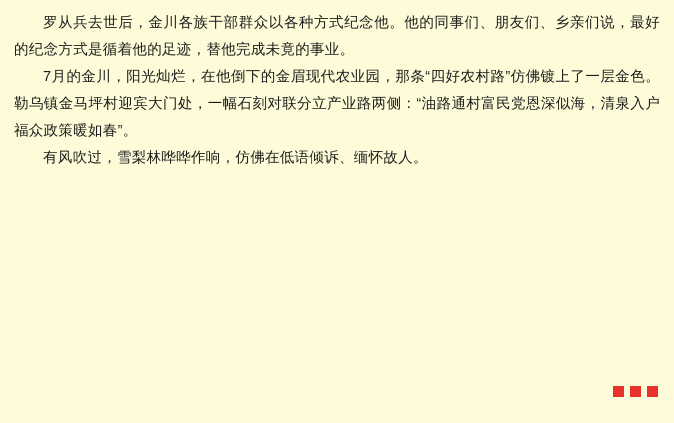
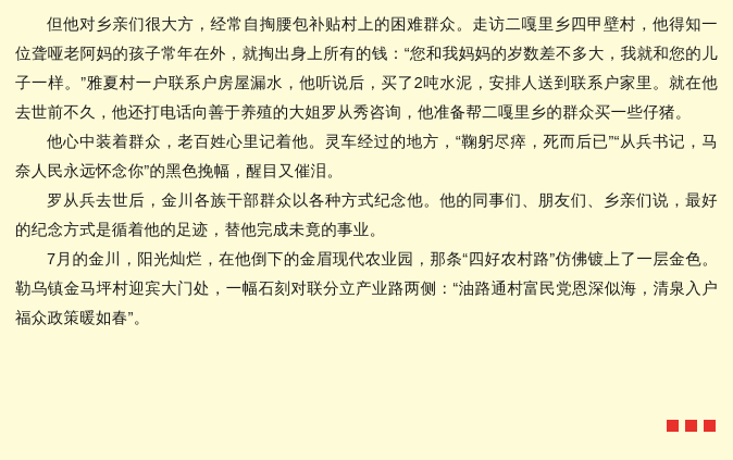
+ 但他对乡亲们很大方，经常自掏腰包补贴村上的困难群众。走访二嘎里乡四甲壁村，他得知一位聋哑老阿妈的孩子常年在外，就掏出身上所有的钱：“您和我妈妈的岁数差不多大，我就和您的儿子一样。”雅夏村一户联系户房屋漏水，他听说后，买了2吨水泥，安排人送到联系户家里。就在他去世前不久，他还打电话向善于养殖的大姐罗从秀咨询，他准备帮二嘎里乡的群众买一些仔猪。
+ 他心中装着群众，老百姓心里记着他。灵车经过的地方，“鞠躬尽瘁，死而后已”“从兵书记，马奈人民永远怀念你”的黑色挽幅，醒目又催泪。
  罗从兵去世后，金川各族干部群众以各种方式纪念他。他的同事们、朋友们、乡亲们说，最好的纪念方式是循着他的足迹，替他完成未竟的事业。
  7月的金川，阳光灿烂，在他倒下的金眉现代农业园，那条“四好农村路”仿佛镀上了一层金色。勒乌镇金马坪村迎宾大门处，一幅石刻对联分立产业路两侧：“油路通村富民党恩深似海，清泉入户福众政策暖如春”。
- 有风吹过，雪梨林哗哗作响，仿佛在低语倾诉、缅怀故人。
